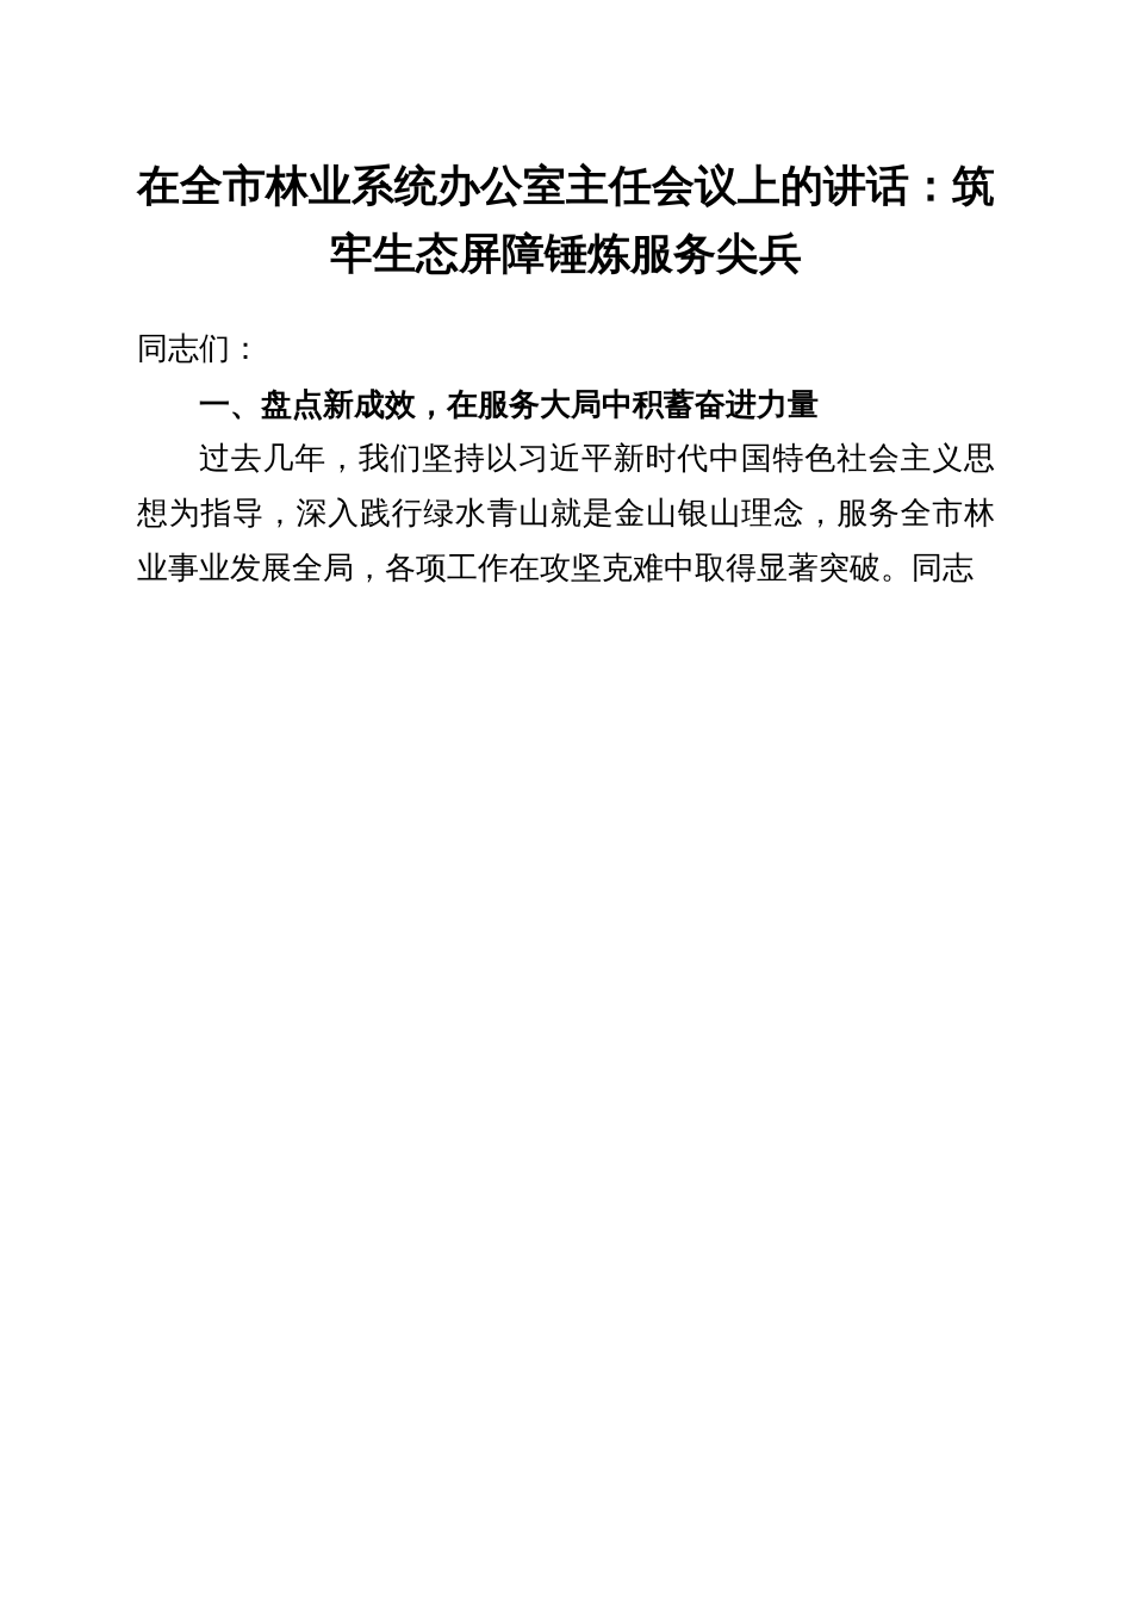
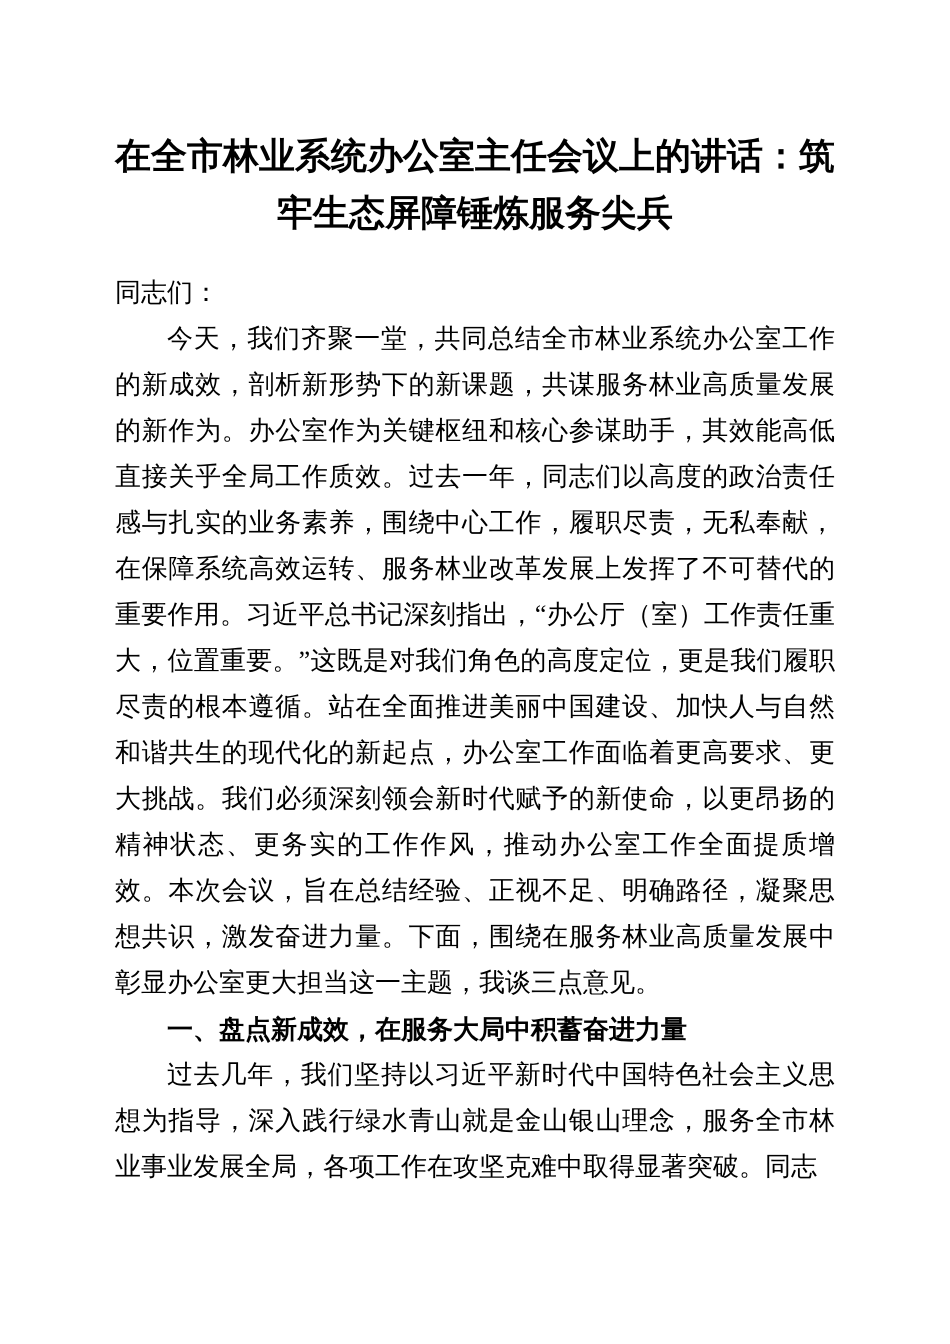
  在全市林业系统办公室主任会议上的讲话：筑牢生态屏障锤炼服务尖兵
  同志们：
+ 今天，我们齐聚一堂，共同总结全市林业系统办公室工作的新成效，剖析新形势下的新课题，共谋服务林业高质量发展的新作为。办公室作为关键枢纽和核心参谋助手，其效能高低直接关乎全局工作质效。过去一年，同志们以高度的政治责任感与扎实的业务素养，围绕中心工作，履职尽责，无私奉献，在保障系统高效运转、服务林业改革发展上发挥了不可替代的重要作用。习近平总书记深刻指出，“办公厅（室）工作责任重大，位置重要。”这既是对我们角色的高度定位，更是我们履职尽责的根本遵循。站在全面推进美丽中国建设、加快人与自然和谐共生的现代化的新起点，办公室工作面临着更高要求、更大挑战。我们必须深刻领会新时代赋予的新使命，以更昂扬的精神状态、更务实的工作作风，推动办公室工作全面提质增效。本次会议，旨在总结经验、正视不足、明确路径，凝聚思想共识，激发奋进力量。下面，围绕在服务林业高质量发展中彰显办公室更大担当这一主题，我谈三点意见。
  一、盘点新成效，在服务大局中积蓄奋进力量
  过去几年，我们坚持以习近平新时代中国特色社会主义思想为指导，深入践行绿水青山就是金山银山理念，服务全市林业事业发展全局，各项工作在攻坚克难中取得显著突破。同志
